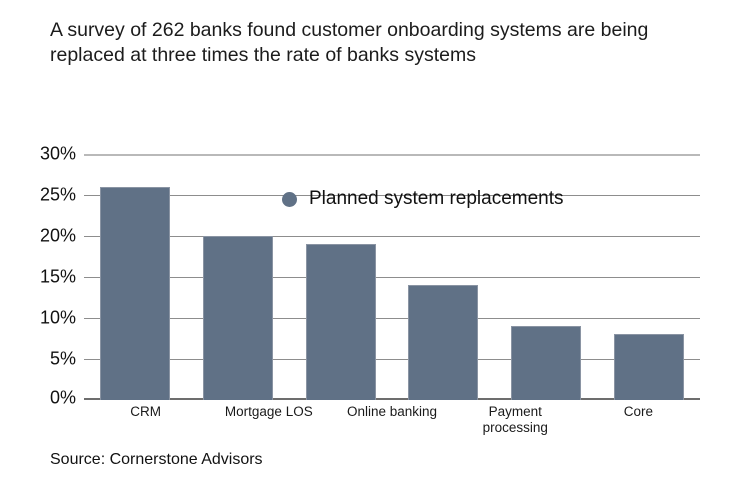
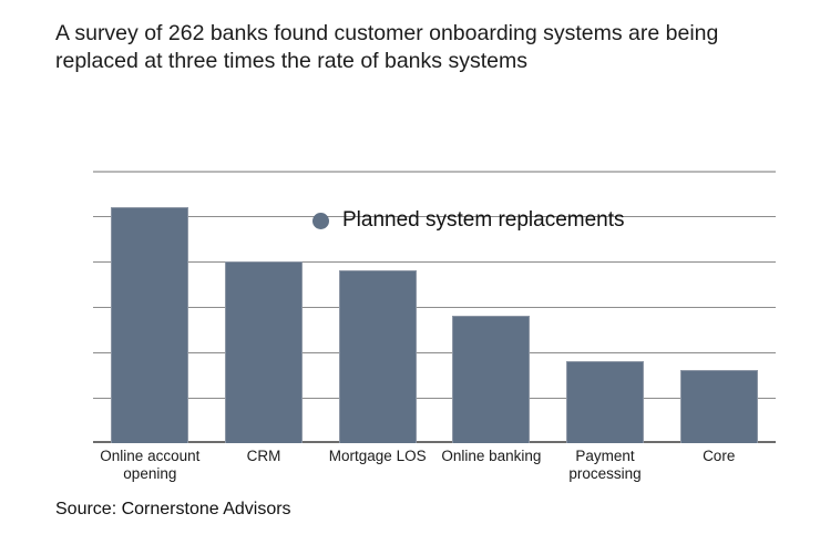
  A survey of 262 banks found customer onboarding systems are being replaced at three times the rate of banks systems
- 30%
- 25%
- 20%
- 15%
- 10%
- 5%
- 0%
  Planned system replacements
+ Online account opening
  CRM
  Mortgage LOS
  Online banking
  Payment processing
  Core
  Source: Cornerstone Advisors
